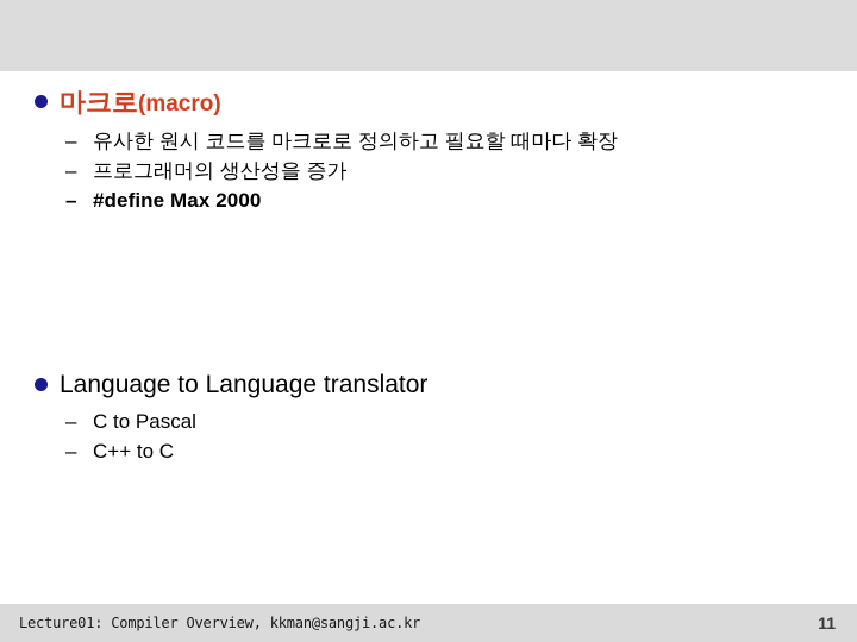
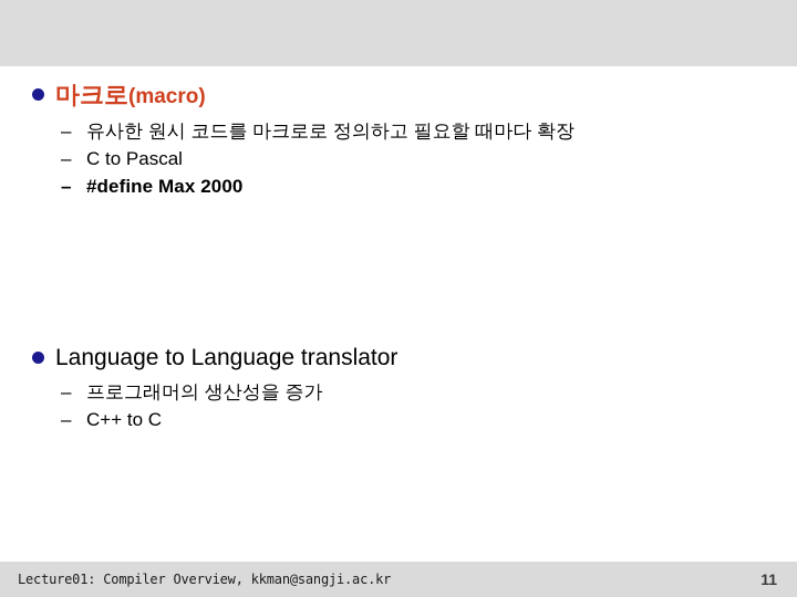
  마크로(macro)
  –
  유사한 원시 코드를 마크로로 정의하고 필요할 때마다 확장
  –
- 프로그래머의 생산성을 증가
+ C to Pascal
  –
  #define Max 2000
  Language to Language translator
  –
- C to Pascal
+ 프로그래머의 생산성을 증가
  –
  C++ to C
  Lecture01: Compiler Overview, kkman@sangji.ac.kr
  11
